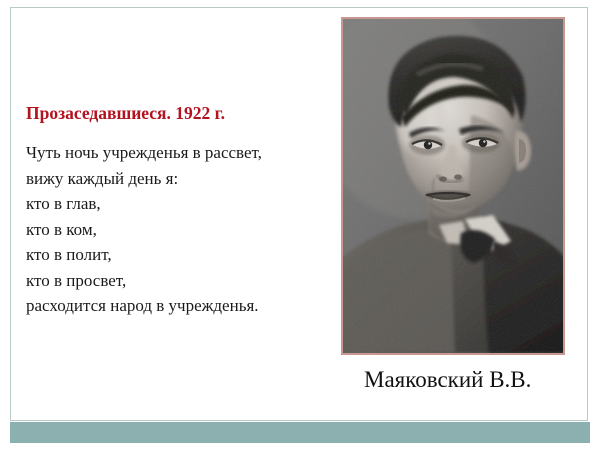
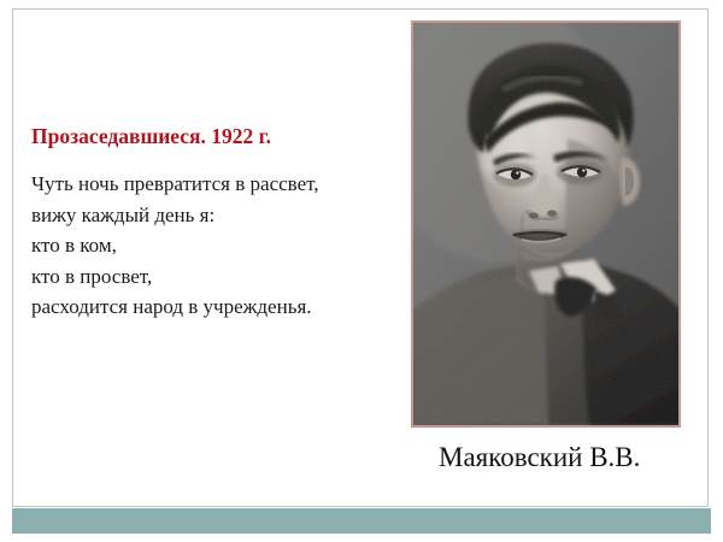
  Прозаседавшиеся. 1922 г.
- Чуть ночь учрежденья в рассвет,
+ Чуть ночь превратится в рассвет,
  вижу каждый день я:
- кто в глав,
  кто в ком,
- кто в полит,
  кто в просвет,
  расходится народ в учрежденья.
  Маяковский В.В.
